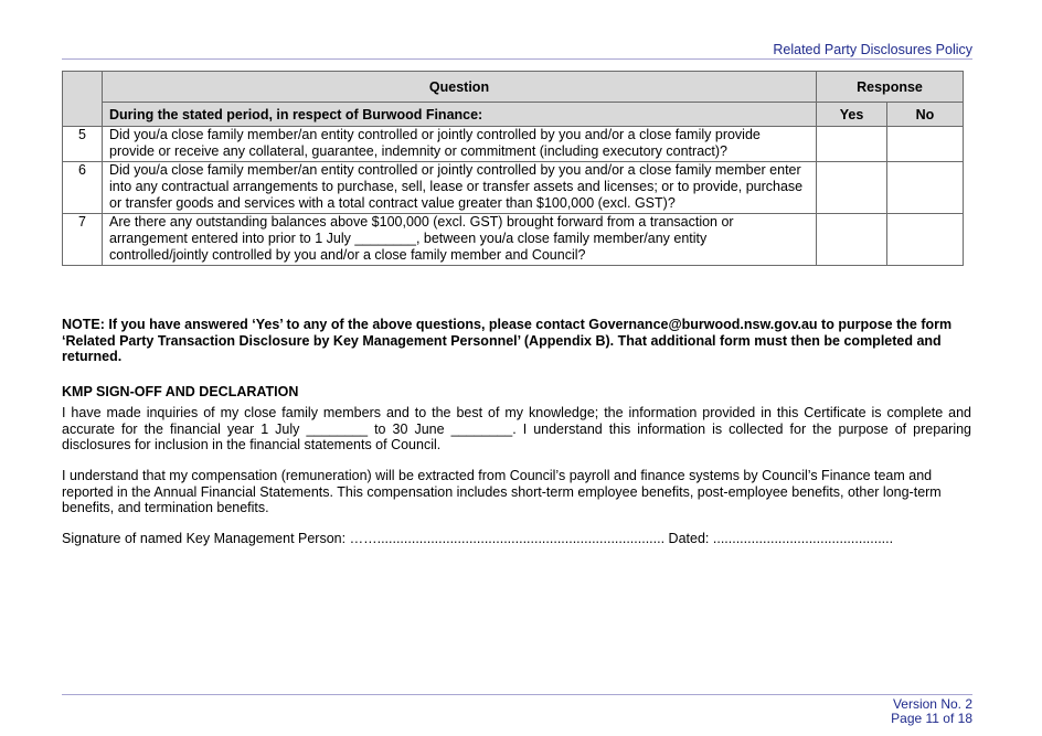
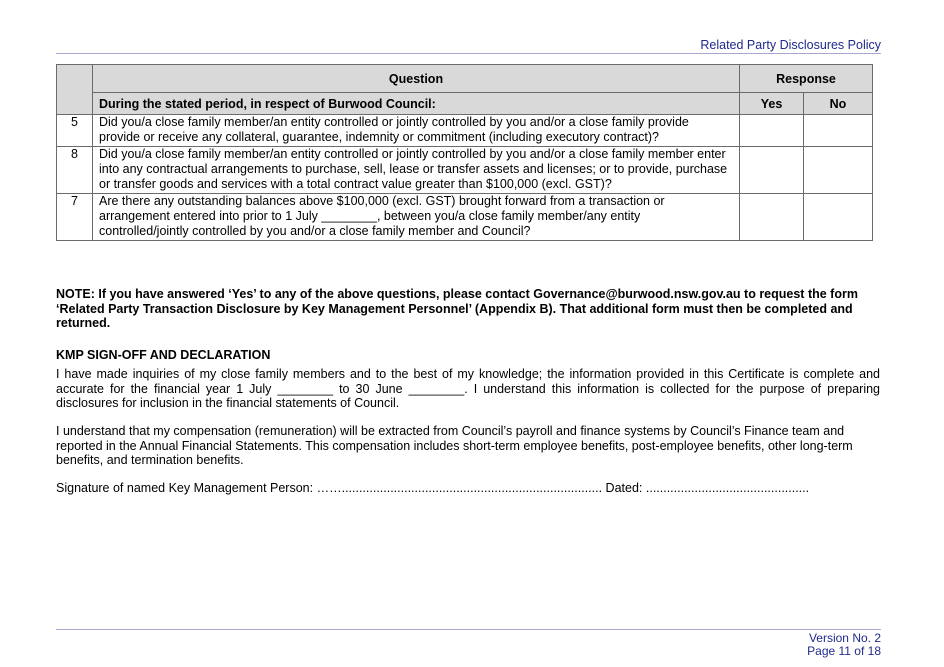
  Related Party Disclosures Policy
  	Question	Response
- During the stated period, in respect of Burwood Finance:	Yes	No
+ During the stated period, in respect of Burwood Council:	Yes	No
  5	Did you/a close family member/an entity controlled or jointly controlled by you and/or a close family provide provide or receive any collateral, guarantee, indemnity or commitment (including executory contract)?
- 6	Did you/a close family member/an entity controlled or jointly controlled by you and/or a close family member enter into any contractual arrangements to purchase, sell, lease or transfer assets and licenses; or to provide, purchase or transfer goods and services with a total contract value greater than $100,000 (excl. GST)?
+ 8	Did you/a close family member/an entity controlled or jointly controlled by you and/or a close family member enter into any contractual arrangements to purchase, sell, lease or transfer assets and licenses; or to provide, purchase or transfer goods and services with a total contract value greater than $100,000 (excl. GST)?
  7	Are there any outstanding balances above $100,000 (excl. GST) brought forward from a transaction or arrangement entered into prior to 1 July ________, between you/a close family member/any entity controlled/jointly controlled by you and/or a close family member and Council?
- NOTE: If you have answered ‘Yes’ to any of the above questions, please contact Governance@burwood.nsw.gov.au to purpose the form ‘Related Party Transaction Disclosure by Key Management Personnel’ (Appendix B). That additional form must then be completed and returned.
+ NOTE: If you have answered ‘Yes’ to any of the above questions, please contact Governance@burwood.nsw.gov.au to request the form ‘Related Party Transaction Disclosure by Key Management Personnel’ (Appendix B). That additional form must then be completed and returned.
  KMP SIGN-OFF AND DECLARATION
  I have made inquiries of my close family members and to the best of my knowledge; the information provided in this Certificate is complete and accurate for the financial year 1 July ________ to 30 June ________. I understand this information is collected for the purpose of preparing disclosures for inclusion in the financial statements of Council.
  I understand that my compensation (remuneration) will be extracted from Council’s payroll and finance systems by Council’s Finance team and reported in the Annual Financial Statements. This compensation includes short-term employee benefits, post-employee benefits, other long-term benefits, and termination benefits.
  Signature of named Key Management Person: ……........................................................................... Dated: ...............................................
  Version No. 2
  Page 11 of 18
